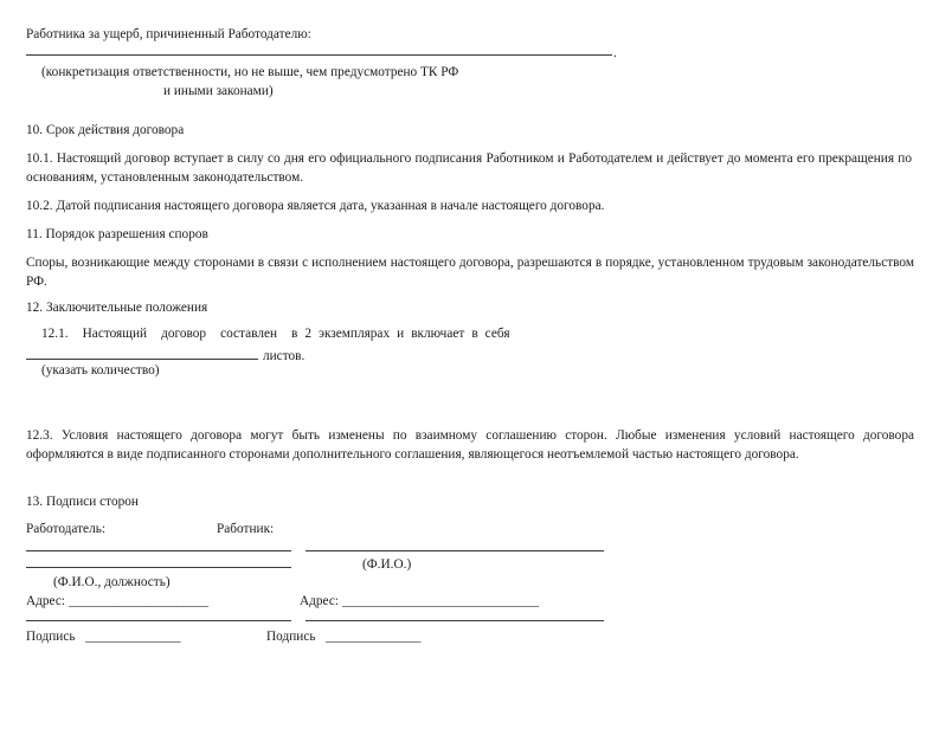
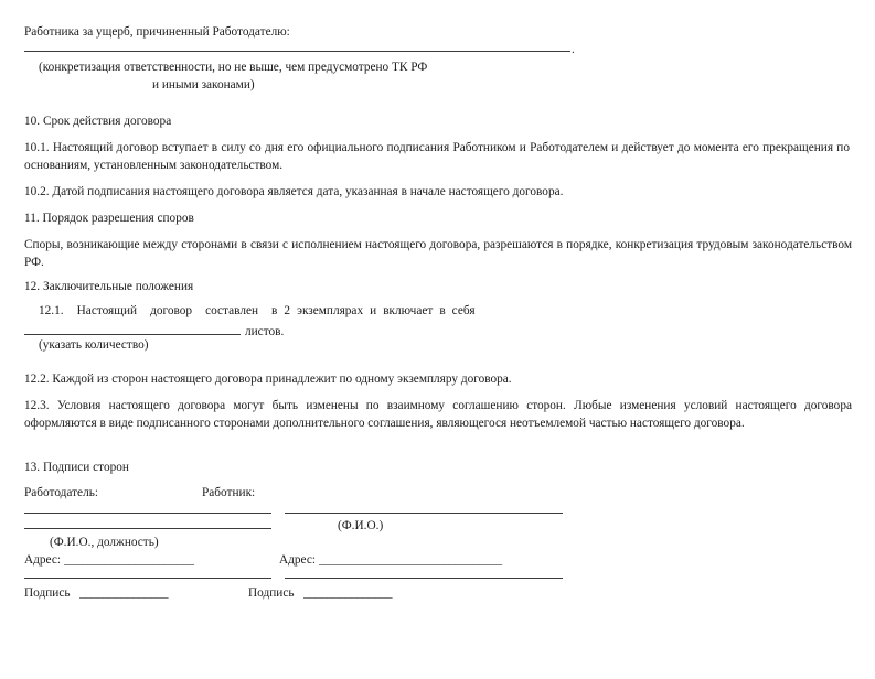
  Работника за ущерб, причиненный Работодателю:
  .
  (конкретизация ответственности, но не выше, чем предусмотрено ТК РФ
  и иными законами)
  10. Срок действия договора
  10.1. Настоящий договор вступает в силу со дня его официального подписания Работником и Работодателем и действует до момента его прекращения по основаниям, установленным законодательством.
  10.2. Датой подписания настоящего договора является дата, указанная в начале настоящего договора.
  11. Порядок разрешения споров
- Споры, возникающие между сторонами в связи с исполнением настоящего договора, разрешаются в порядке, установленном трудовым законодательством РФ.
+ Споры, возникающие между сторонами в связи с исполнением настоящего договора, разрешаются в порядке, конкретизация трудовым законодательством РФ.
  12. Заключительные положения
  12.1. Настоящий договор составлен в 2 экземплярах и включает в себя
  листов.
  (указать количество)
+ 12.2. Каждой из сторон настоящего договора принадлежит по одному экземпляру договора.
  12.3. Условия настоящего договора могут быть изменены по взаимному соглашению сторон. Любые изменения условий настоящего договора оформляются в виде подписанного сторонами дополнительного соглашения, являющегося неотъемлемой частью настоящего договора.
  13. Подписи сторон
  Работодатель:
  Работник:
  (Ф.И.О.)
  (Ф.И.О., должность)
  Адрес:
  ______________________
  Адрес:
  _______________________________
  Подпись
  _______________
  Подпись
  _______________
